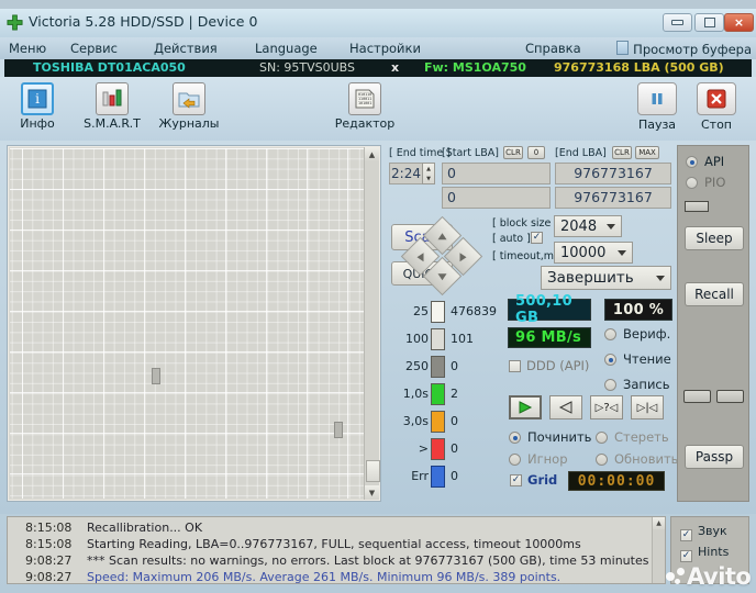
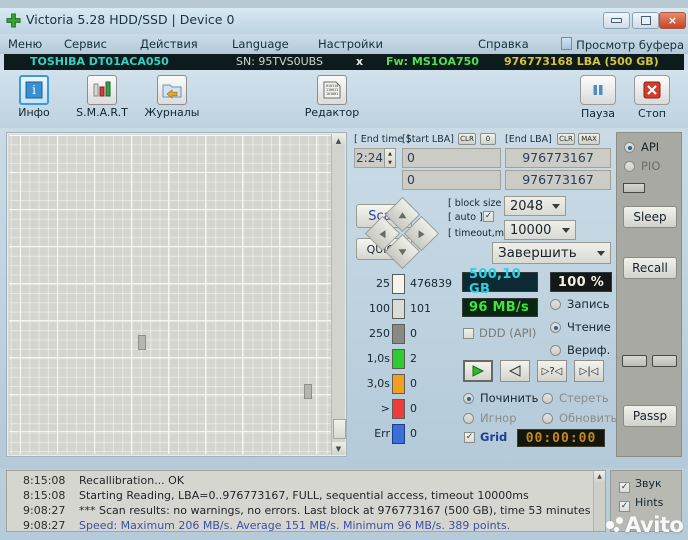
  Victoria 5.28 HDD/SSD | Device 0
  ×
  Меню
  Сервис
  Действия
  Language
  Настройки
  Справка
  Просмотр буфера
  TOSHIBA DT01ACA050
  SN: 95TVS0UBS
  x
  Fw: MS1OA750
  976773168 LBA (500 GB)
  i
  Инфо
  S.M.A.R.T
  Журналы
  Редактор
  Пауза
  Стоп
  ▲
  ▼
  [ End time ]
  [Start LBA]
  CLR
  0
  [End LBA]
  CLR
  MAX
  2:24
  0
  0
  976773167
  976773167
  [ block size
  [ auto ]
  ✓
  2048
  [ timeout,m
  10000
  Завершить
  25
  476839
  100
  101
  250
  0
  1,0s
  2
  3,0s
  0
  >
  0
  Err
  0
  500,10 GB
  100 %
  96 MB/s
  DDD (API)
- Вериф.
+ Запись
  Чтение
- Запись
+ Вериф.
  ▷?◁
  ▷|◁
  Починить
  Стереть
  Игнор
  Обновить
  ✓
  Grid
  00:00:00
  API
  PIO
  Sleep
  Recall
  Passp
  8:15:08
  Recallibration... OK
  8:15:08
  Starting Reading, LBA=0..976773167, FULL, sequential access, timeout 10000ms
  9:08:27
  *** Scan results: no warnings, no errors. Last block at 976773167 (500 GB), time 53 minutes
  9:08:27
- Speed: Maximum 206 MB/s. Average 261 MB/s. Minimum 96 MB/s. 389 points.
+ Speed: Maximum 206 MB/s. Average 151 MB/s. Minimum 96 MB/s. 389 points.
  ✓ Звук
  ✓ Hints
  Avito
